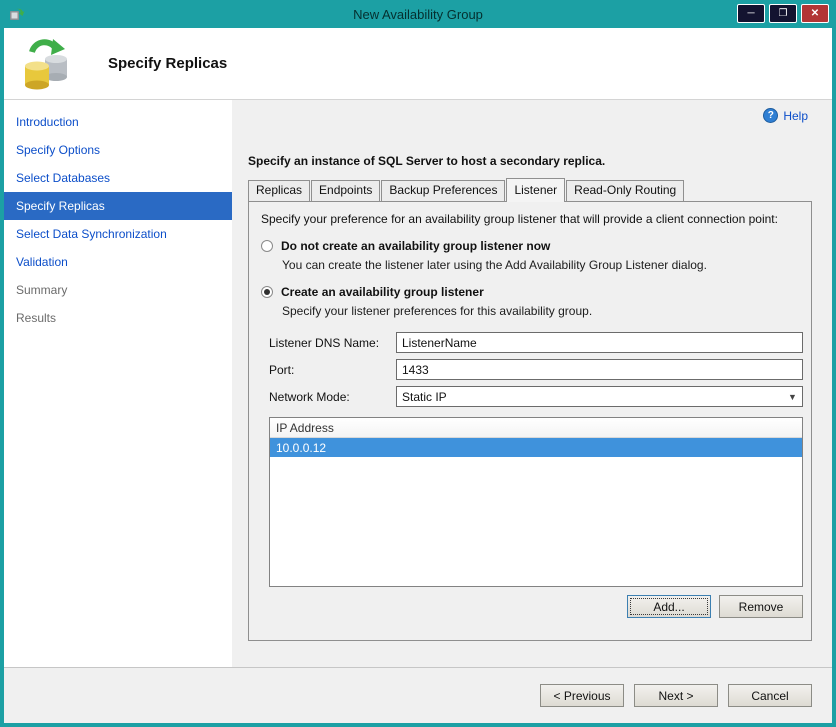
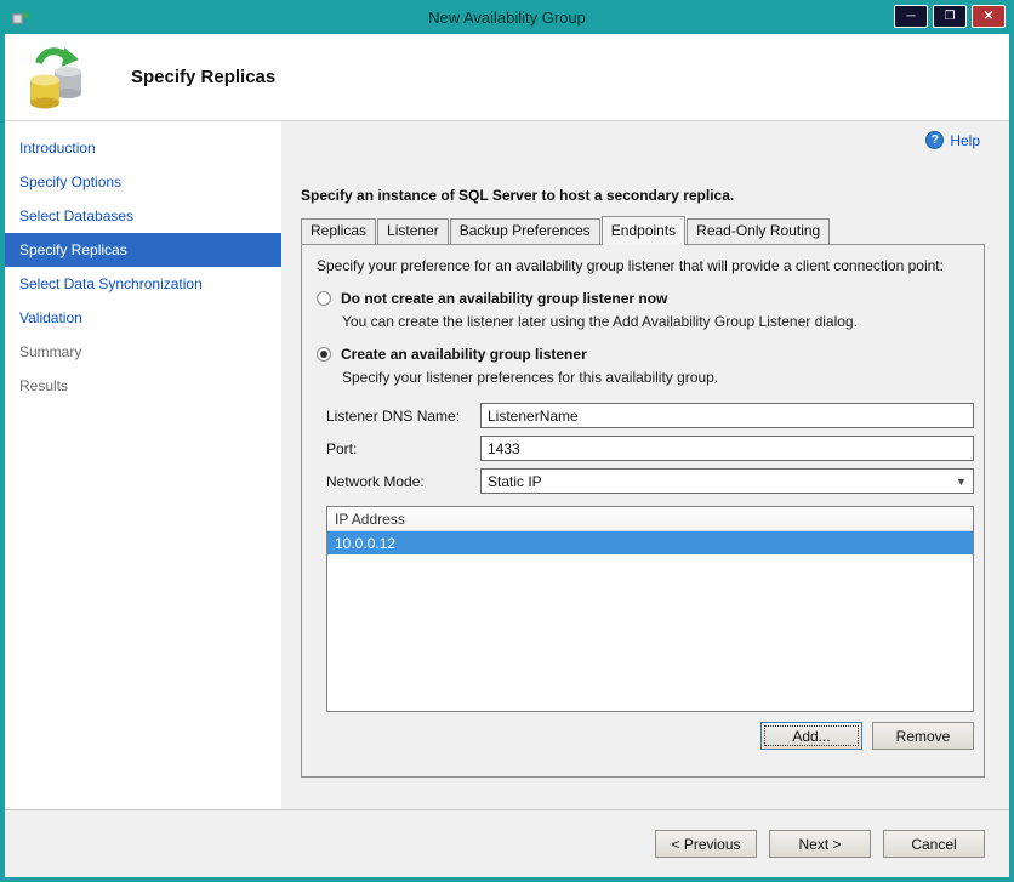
  New Availability Group
  ─
  ❐
  ✕
  Specify Replicas
  Introduction
  Specify Options
  Select Databases
  Specify Replicas
  Select Data Synchronization
  Validation
  Summary
  Results
  ?
  Help
  Specify an instance of SQL Server to host a secondary replica.
  Replicas
- Endpoints
+ Listener
  Backup Preferences
- Listener
+ Endpoints
  Read-Only Routing
  Specify your preference for an availability group listener that will provide a client connection point:
  Do not create an availability group listener now
  You can create the listener later using the Add Availability Group Listener dialog.
  Create an availability group listener
  Specify your listener preferences for this availability group.
  Listener DNS Name:
  ListenerName
  Port:
  1433
  Network Mode:
  Static IP
  ▼
  IP Address
  10.0.0.12
  Add...
  Remove
  < Previous
  Next >
  Cancel
